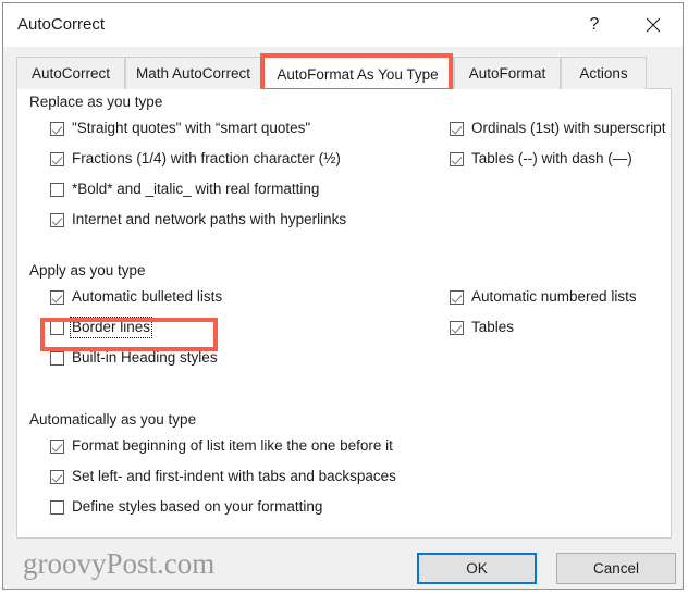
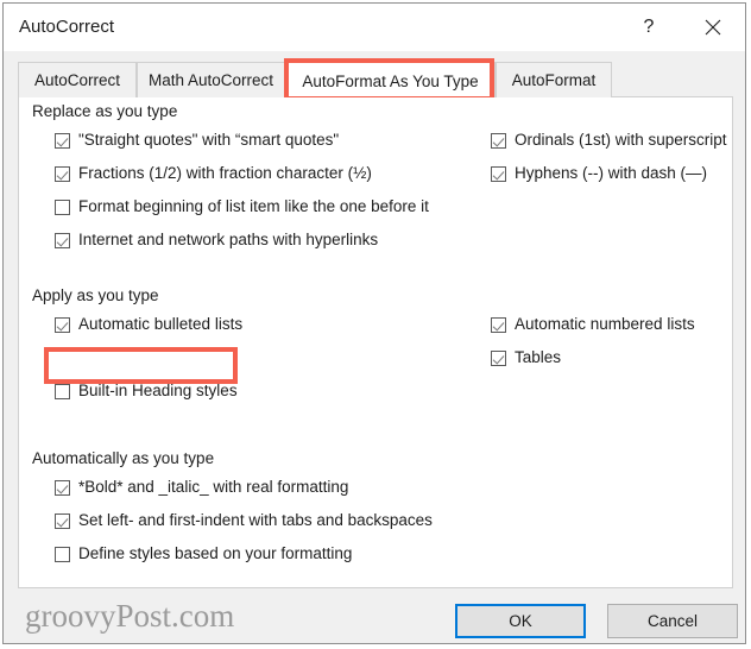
  AutoCorrect
  ?
  AutoCorrect
  Math AutoCorrect
  AutoFormat As You Type
  AutoFormat
- Actions
  Replace as you type
  "Straight quotes" with “smart quotes"
- Fractions (1/4) with fraction character (½)
+ Fractions (1/2) with fraction character (½)
- *Bold* and _italic_ with real formatting
+ Format beginning of list item like the one before it
  Internet and network paths with hyperlinks
  Ordinals (1st) with superscript
- Tables (--) with dash (—)
+ Hyphens (--) with dash (—)
  Apply as you type
  Automatic bulleted lists
- Border lines
  Built-in Heading styles
  Automatic numbered lists
  Tables
  Automatically as you type
- Format beginning of list item like the one before it
+ *Bold* and _italic_ with real formatting
  Set left- and first-indent with tabs and backspaces
  Define styles based on your formatting
  groovyPost.com
  OK
  Cancel
